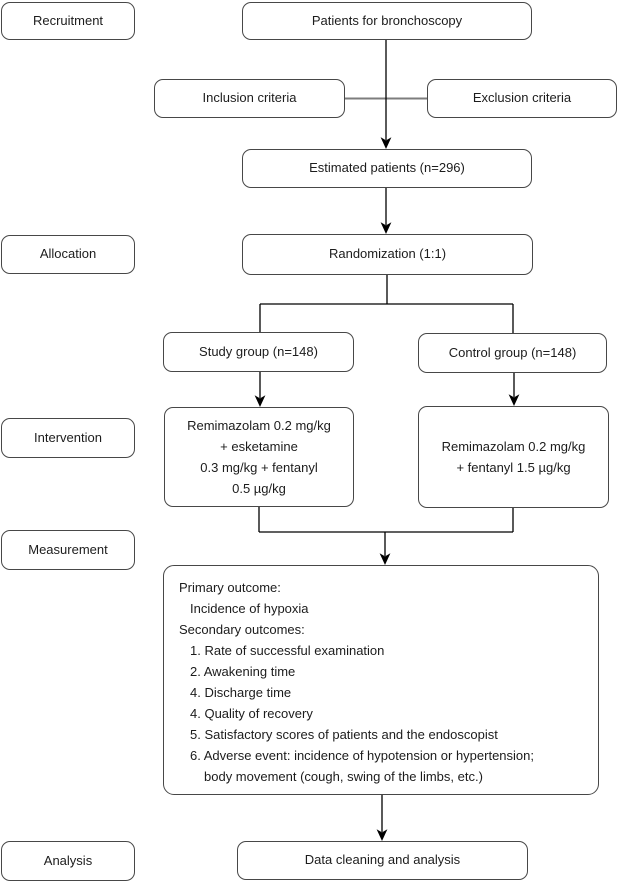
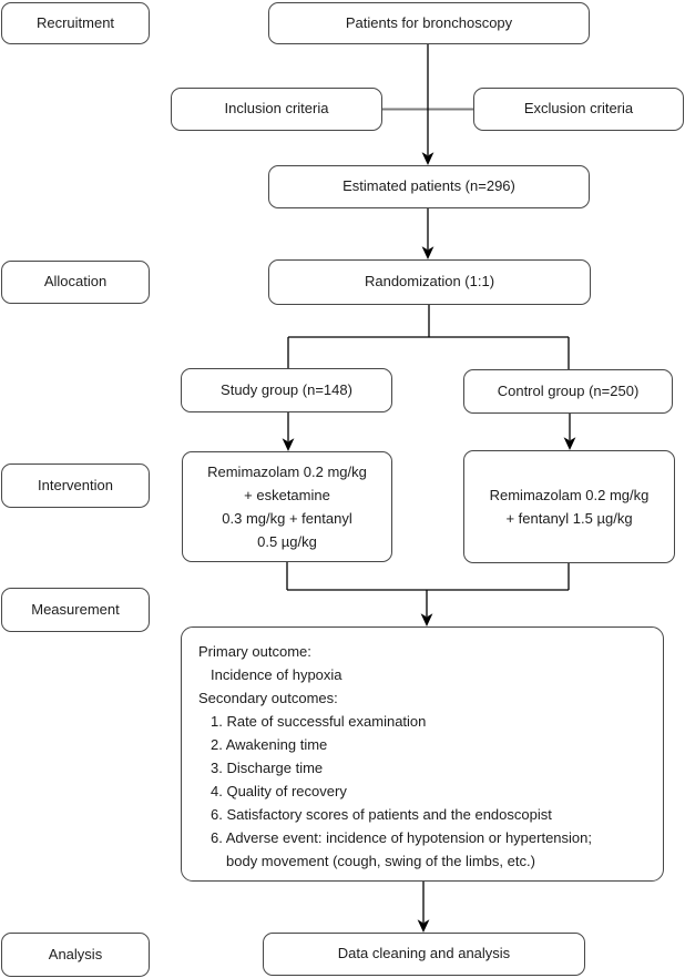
  Recruitment
  Allocation
  Intervention
  Measurement
  Analysis
  Patients for bronchoscopy
  Inclusion criteria
  Exclusion criteria
  Estimated patients (n=296)
  Randomization (1:1)
  Study group (n=148)
- Control group (n=148)
+ Control group (n=250)
  Remimazolam 0.2 mg/kg
  + esketamine
  0.3 mg/kg + fentanyl
  0.5 µg/kg
  Remimazolam 0.2 mg/kg
  + fentanyl 1.5 µg/kg
  Primary outcome:
  Incidence of hypoxia
  Secondary outcomes:
  1. Rate of successful examination
  2. Awakening time
- 4. Discharge time
+ 3. Discharge time
  4. Quality of recovery
- 5. Satisfactory scores of patients and the endoscopist
+ 6. Satisfactory scores of patients and the endoscopist
  6. Adverse event: incidence of hypotension or hypertension;
  body movement (cough, swing of the limbs, etc.)
  Data cleaning and analysis
